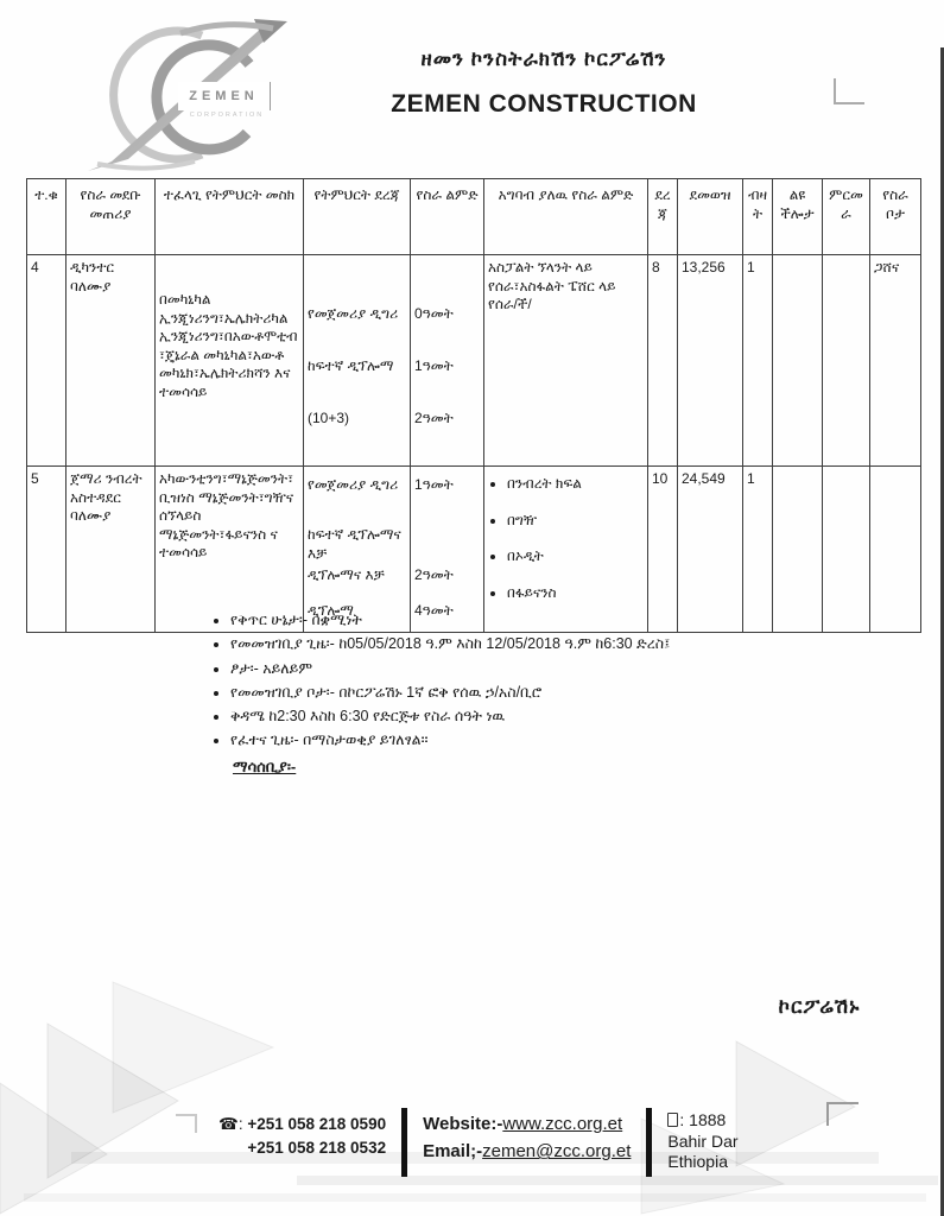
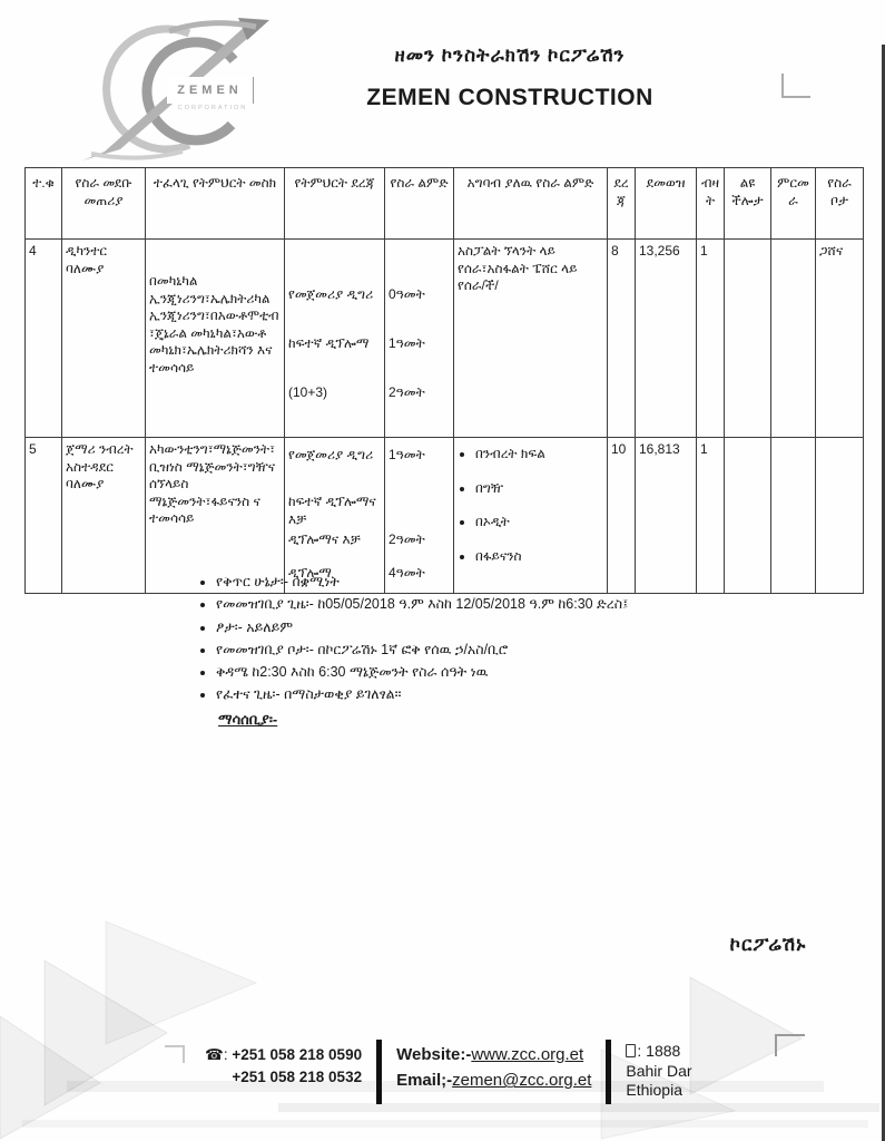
  ZEMEN
  ዘመን ኮንስትራክሽን ኮርፖሬሽን
  ZEMEN CONSTRUCTION
  ተ.ቁ	የስራ መደቡ መጠሪያ	ተፈላጊ የትምህርት መስክ	የትምህርት ደረጃ	የስራ ልምድ	አግባብ ያለዉ የስራ ልምድ	ደረጃ	ደመወዝ	ብዛት	ልዩ ችሎታ	ምርመራ	የስራ ቦታ
  4	ዲካንተር ባለሙያ	በመካኒካል ኢንጂነሪንግ፣ኤሌክትሪካል ኢንጂነሪንግ፣በአውቶሞቲብ፣ጄኔራል መካኒካል፣አውቶ መካኒክ፣ኤሌክትሪክሻን እና ተመሳሳይ	የመጀመሪያ ዲግሪ ከፍተኛ ዲፕሎማ (10+3)	0ዓመት 1ዓመት 2ዓመት	አስፓልት ኘላንት ላይ የሰራ፣አስፋልት ፔሸር ላይ የሰራ/ች/	8	13,256	1			ጋሸና
- 5	ጀማሪ ንብረት አስተዳደር ባለሙያ	አካውንቲንግ፣ማኔጅመንት፣ቢዝነስ ማኔጅመንት፣ግዥና ሰኘላይስ ማኔጅመንት፣ፋይናንስ ና ተመሳሳይ	የመጀመሪያ ዲግሪ ከፍተኛ ዲፕሎማና እቻ ዲፕሎማና እቻ ዲፕሎማ	1ዓመት 2ዓመት 4ዓመት	በንብረት ክፍል በግዥ በኦዲት በፋይናንስ	10	24,549	1
+ 5	ጀማሪ ንብረት አስተዳደር ባለሙያ	አካውንቲንግ፣ማኔጅመንት፣ቢዝነስ ማኔጅመንት፣ግዥና ሰኘላይስ ማኔጅመንት፣ፋይናንስ ና ተመሳሳይ	የመጀመሪያ ዲግሪ ከፍተኛ ዲፕሎማና እቻ ዲፕሎማና እቻ ዲፕሎማ	1ዓመት 2ዓመት 4ዓመት	በንብረት ክፍል በግዥ በኦዲት በፋይናንስ	10	16,813	1
  የቅጥር ሁኔታ፡- በቋሚነት
  የመመዝገቢያ ጊዜ፡- ከ05/05/2018 ዓ.ም እስከ 12/05/2018 ዓ.ም ከ6:30 ድረስ፤
  ፆታ፡- አይለይም
  የመመዝገቢያ ቦታ፡- በኮርፖሬሽኑ 1ኛ ፎቅ የሰዉ ኃ/አስ/ቢሮ
- ቅዳሜ ከ2:30 እስከ 6:30 የድርጅቱ የስራ ሰዓት ነዉ
+ ቅዳሜ ከ2:30 እስከ 6:30 ማኔጅመንት የስራ ሰዓት ነዉ
  የፈተና ጊዜ፡- በማስታወቂያ ይገለፃል።
  ማሳሰቢያ፡-
  ኮርፖሬሽኑ
  ☎: +251 058 218 0590
  +251 058 218 0532
  Website:-www.zcc.org.et
  Email;-zemen@zcc.org.et
  : 1888
  Bahir Dar
  Ethiopia
